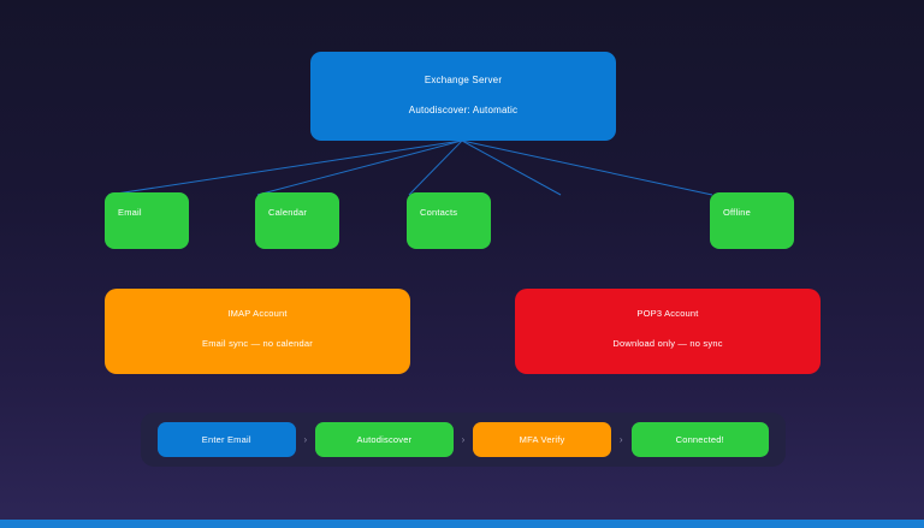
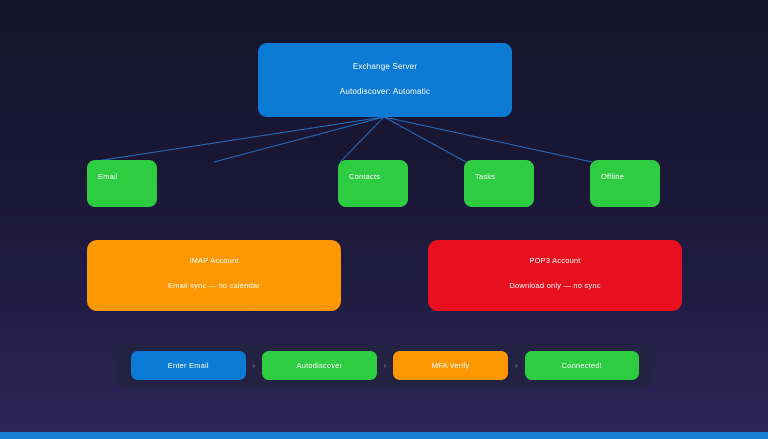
  Exchange Server
  Autodiscover: Automatic
  Email
- Calendar
  Contacts
+ Tasks
  Offline
  IMAP Account
  Email sync — no calendar
  POP3 Account
  Download only — no sync
  Enter Email
  ›
  Autodiscover
  ›
  MFA Verify
  ›
  Connected!
